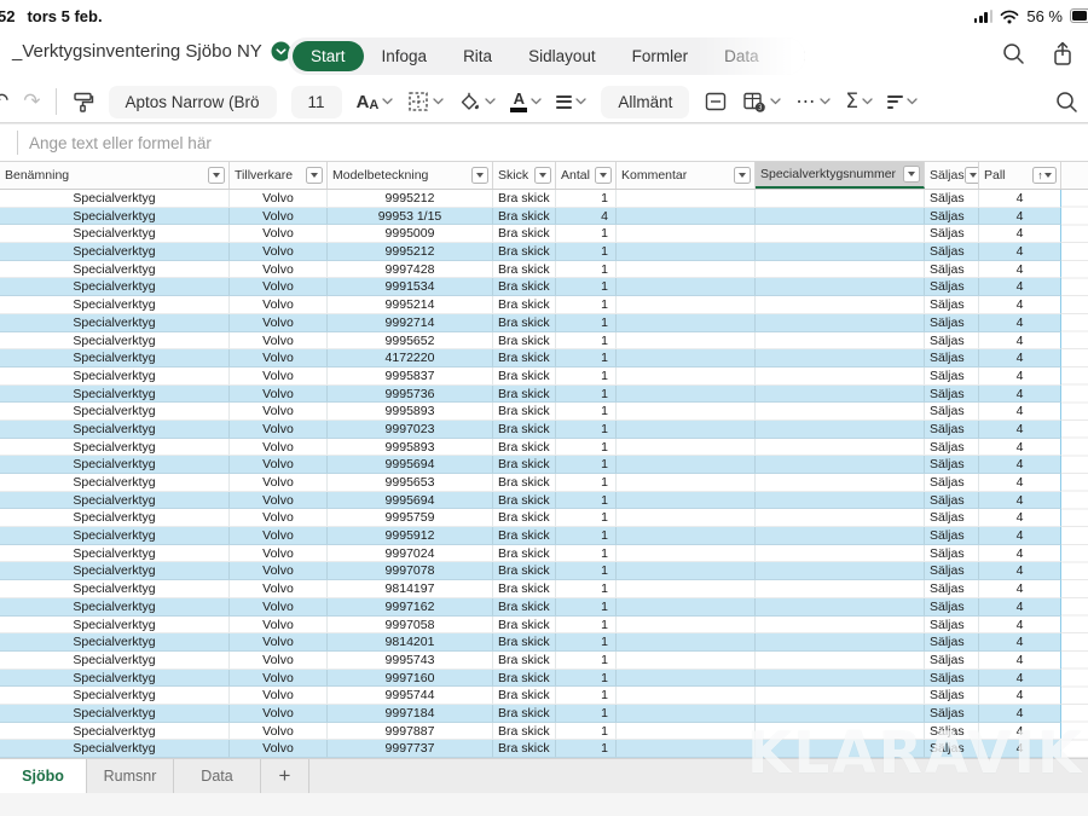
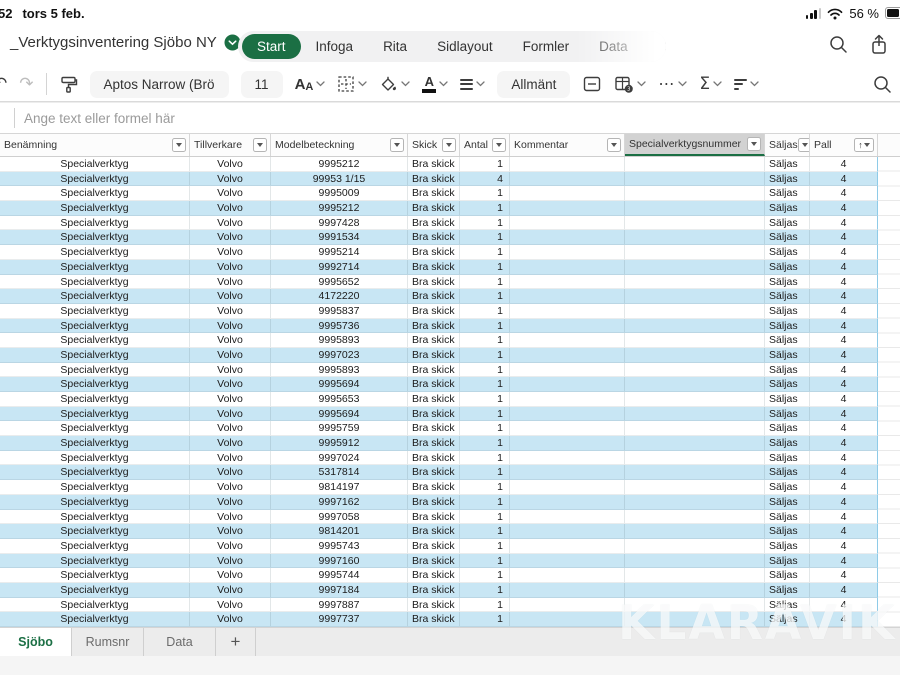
  52
  tors 5 feb.
  56 %
  _Verktygsinventering Sjöbo NY
  Start
  Infoga
  Rita
  Sidlayout
  Formler
  ↶
  ↷
  Aptos Narrow (Brö
  11
  A
  A
  A
  Allmänt
  ⋯
  Σ
  Ange text eller formel här
  Benämning
  Tillverkare
  Modelbeteckning
  Skick
  Antal
  Kommentar
  Specialverktygsnummer
  Säljas
  Pall
  ↑
  Specialverktyg
  Volvo
  9995212
  Bra skick
  1
  Säljas
  4
  Specialverktyg
  Volvo
  99953 1/15
  Bra skick
  4
  Säljas
  4
  Specialverktyg
  Volvo
  9995009
  Bra skick
  1
  Säljas
  4
  Specialverktyg
  Volvo
  9995212
  Bra skick
  1
  Säljas
  4
  Specialverktyg
  Volvo
  9997428
  Bra skick
  1
  Säljas
  4
  Specialverktyg
  Volvo
  9991534
  Bra skick
  1
  Säljas
  4
  Specialverktyg
  Volvo
  9995214
  Bra skick
  1
  Säljas
  4
  Specialverktyg
  Volvo
  9992714
  Bra skick
  1
  Säljas
  4
  Specialverktyg
  Volvo
  9995652
  Bra skick
  1
  Säljas
  4
  Specialverktyg
  Volvo
  4172220
  Bra skick
  1
  Säljas
  4
  Specialverktyg
  Volvo
  9995837
  Bra skick
  1
  Säljas
  4
  Specialverktyg
  Volvo
  9995736
  Bra skick
  1
  Säljas
  4
  Specialverktyg
  Volvo
  9995893
  Bra skick
  1
  Säljas
  4
  Specialverktyg
  Volvo
  9997023
  Bra skick
  1
  Säljas
  4
  Specialverktyg
  Volvo
  9995893
  Bra skick
  1
  Säljas
  4
  Specialverktyg
  Volvo
  9995694
  Bra skick
  1
  Säljas
  4
  Specialverktyg
  Volvo
  9995653
  Bra skick
  1
  Säljas
  4
  Specialverktyg
  Volvo
  9995694
  Bra skick
  1
  Säljas
  4
  Specialverktyg
  Volvo
  9995759
  Bra skick
  1
  Säljas
  4
  Specialverktyg
  Volvo
  9995912
  Bra skick
  1
  Säljas
  4
  Specialverktyg
  Volvo
  9997024
  Bra skick
  1
  Säljas
  4
  Specialverktyg
  Volvo
- 9997078
+ 5317814
  Bra skick
  1
  Säljas
  4
  Specialverktyg
  Volvo
  9814197
  Bra skick
  1
  Säljas
  4
  Specialverktyg
  Volvo
  9997162
  Bra skick
  1
  Säljas
  4
  Specialverktyg
  Volvo
  9997058
  Bra skick
  1
  Säljas
  4
  Specialverktyg
  Volvo
  9814201
  Bra skick
  1
  Säljas
  4
  Specialverktyg
  Volvo
  9995743
  Bra skick
  1
  Säljas
  4
  Specialverktyg
  Volvo
  9997160
  Bra skick
  1
  Säljas
  4
  Specialverktyg
  Volvo
  9995744
  Bra skick
  1
  Säljas
  4
  Specialverktyg
  Volvo
  9997184
  Bra skick
  1
  Säljas
  4
  Specialverktyg
  Volvo
  9997887
  Bra skick
  1
  Säljas
  4
  Specialverktyg
  Volvo
  9997737
  Bra skick
  1
  Säljas
  4
  Sjöbo
  Rumsnr
  Data
  +
  KLARAVIK
